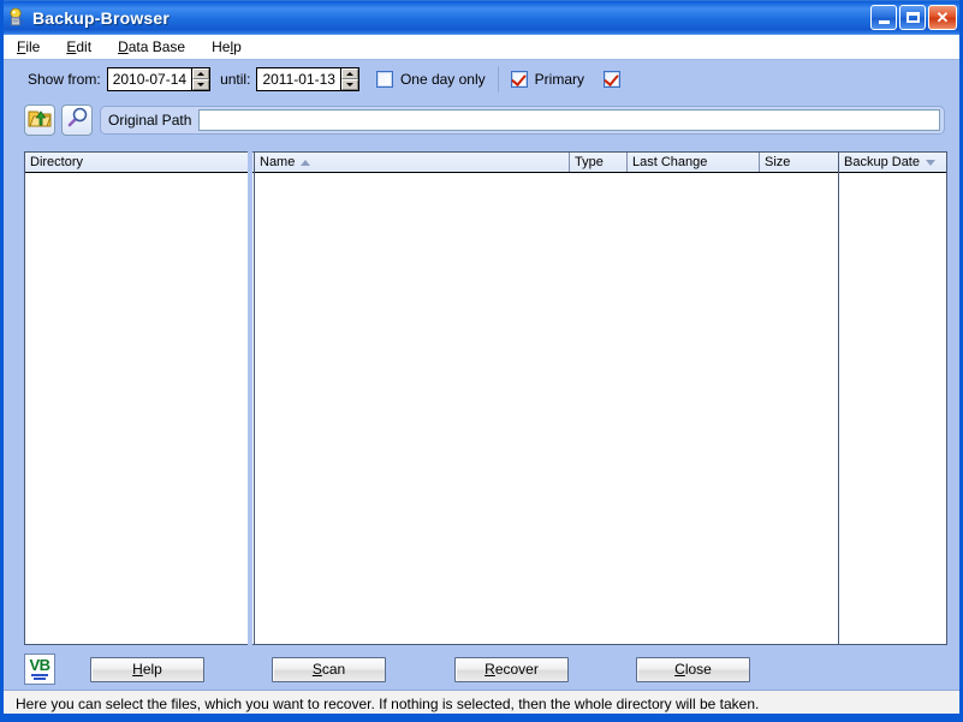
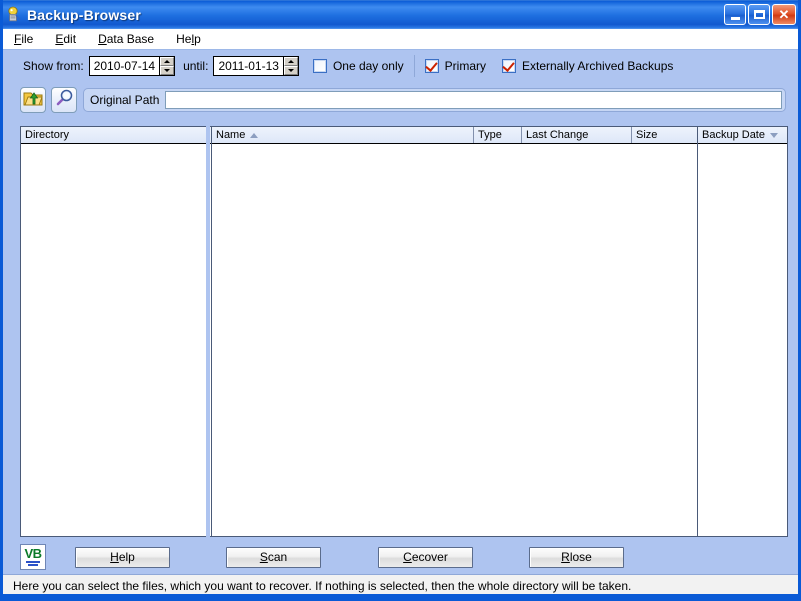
  Backup-Browser
  ✕
  File
  Edit
  Data Base
  Help
  Show from:
  2010-07-14
  until:
  2011-01-13
  One day only
  Primary
+ Externally Archived Backups
  Original Path
  Directory
  Name
  Type
  Last Change
  Size
  Backup Date
  VB
  H
  elp
  S
  can
- R
+ C
  ecover
- C
+ R
  lose
  Here you can select the files, which you want to recover. If nothing is selected, then the whole directory will be taken.
